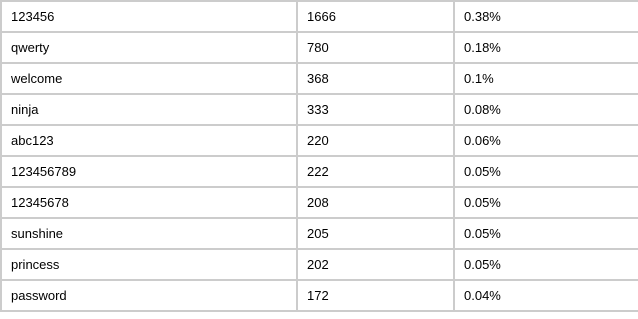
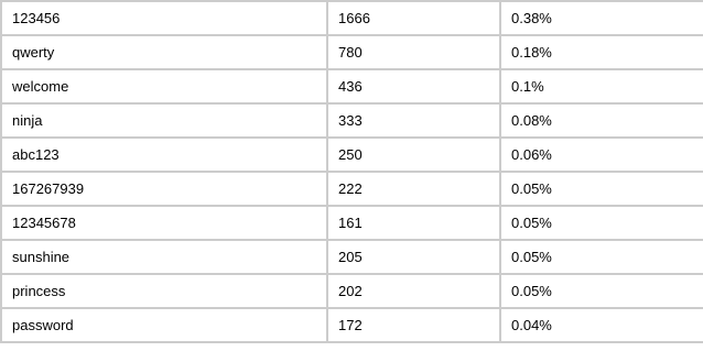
  123456	1666	0.38%
  qwerty	780	0.18%
- welcome	368	0.1%
+ welcome	436	0.1%
  ninja	333	0.08%
- abc123	220	0.06%
+ abc123	250	0.06%
- 123456789	222	0.05%
+ 167267939	222	0.05%
- 12345678	208	0.05%
+ 12345678	161	0.05%
  sunshine	205	0.05%
  princess	202	0.05%
  password	172	0.04%
